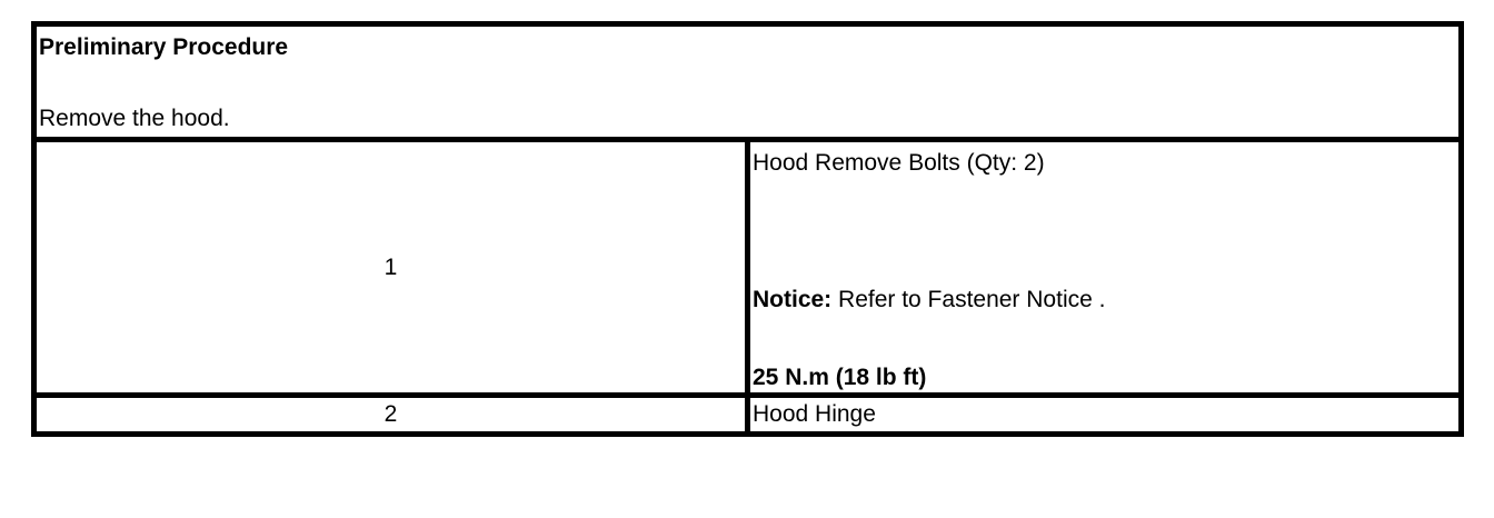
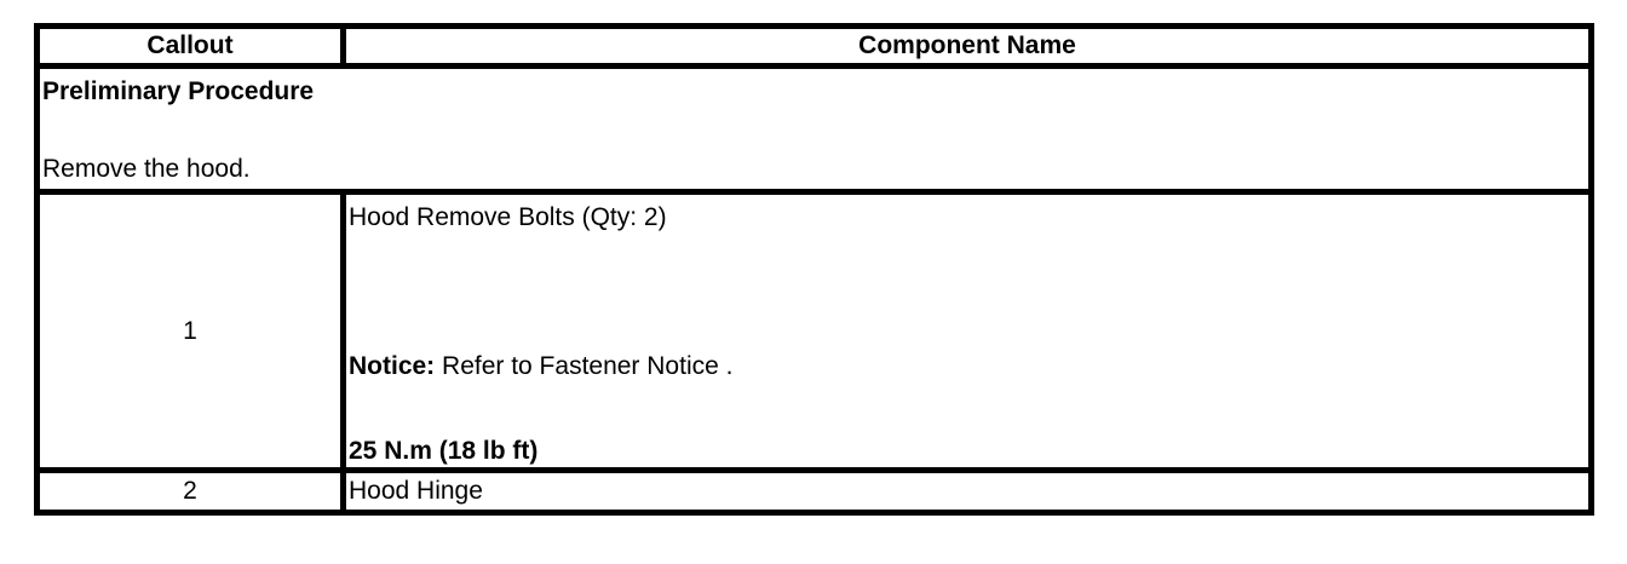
+ Callout	Component Name
  Preliminary Procedure Remove the hood.
  1	Hood Remove Bolts (Qty: 2) Notice: Refer to Fastener Notice . 25 N.m (18 lb ft)
  2	Hood Hinge
